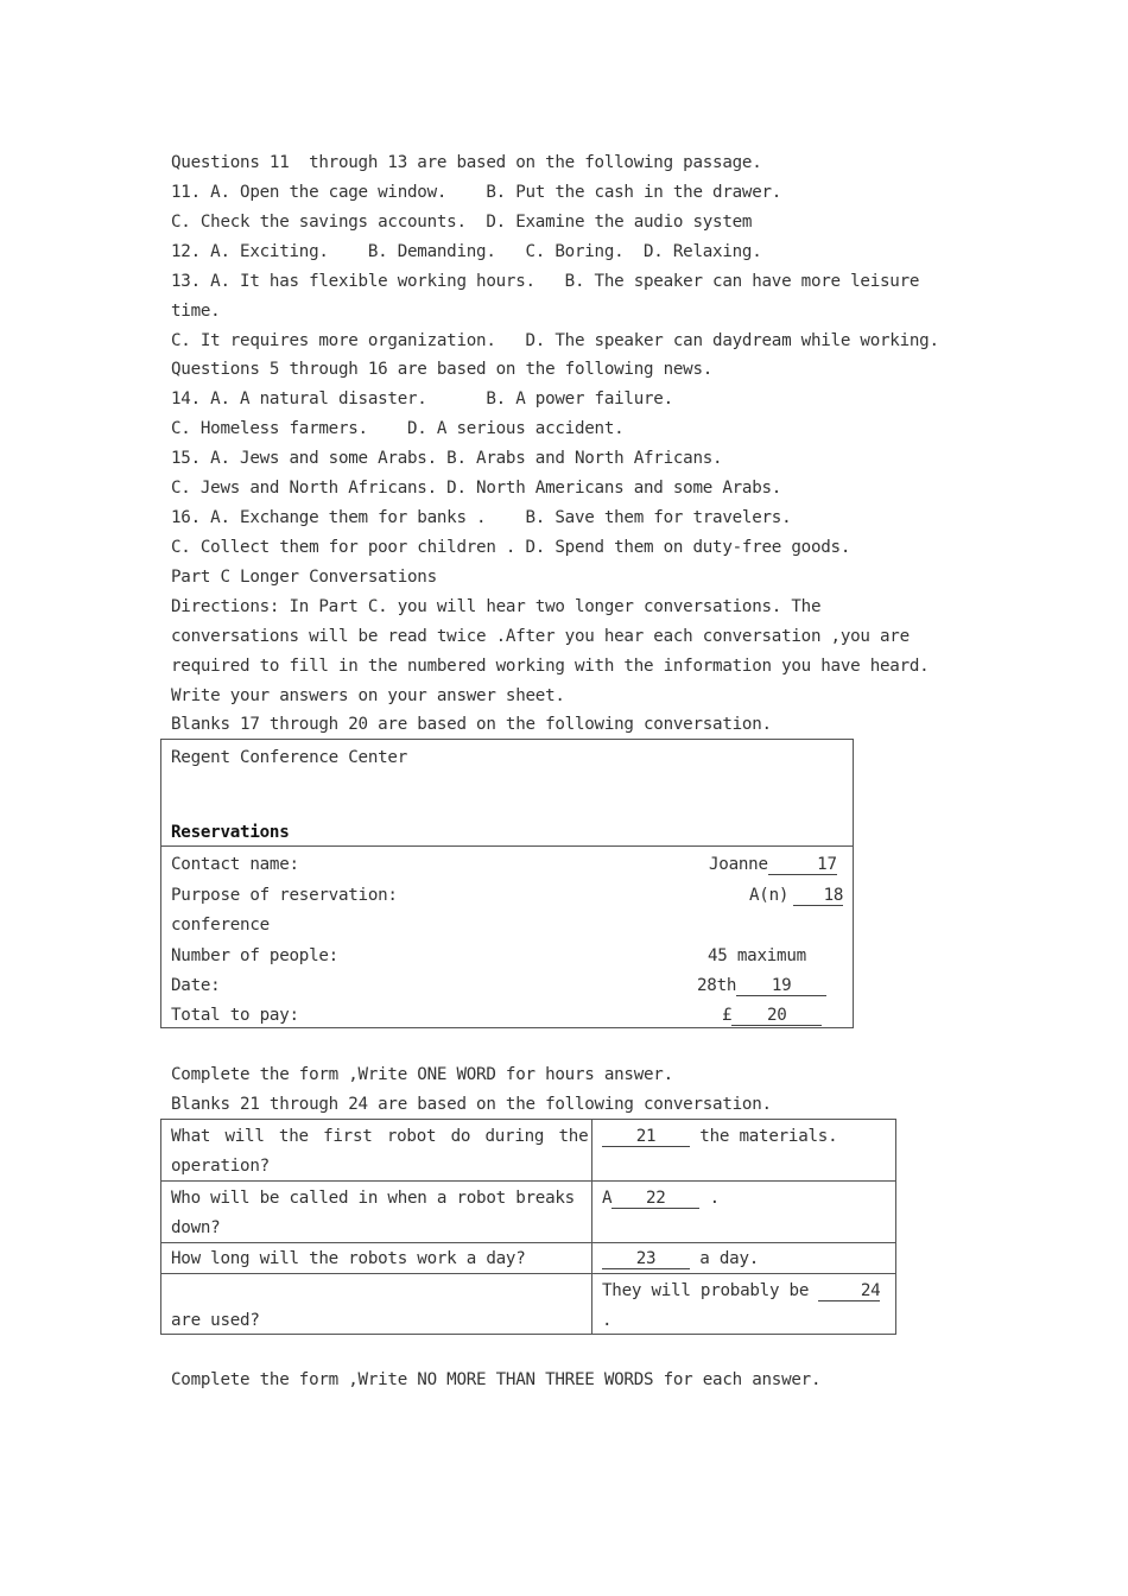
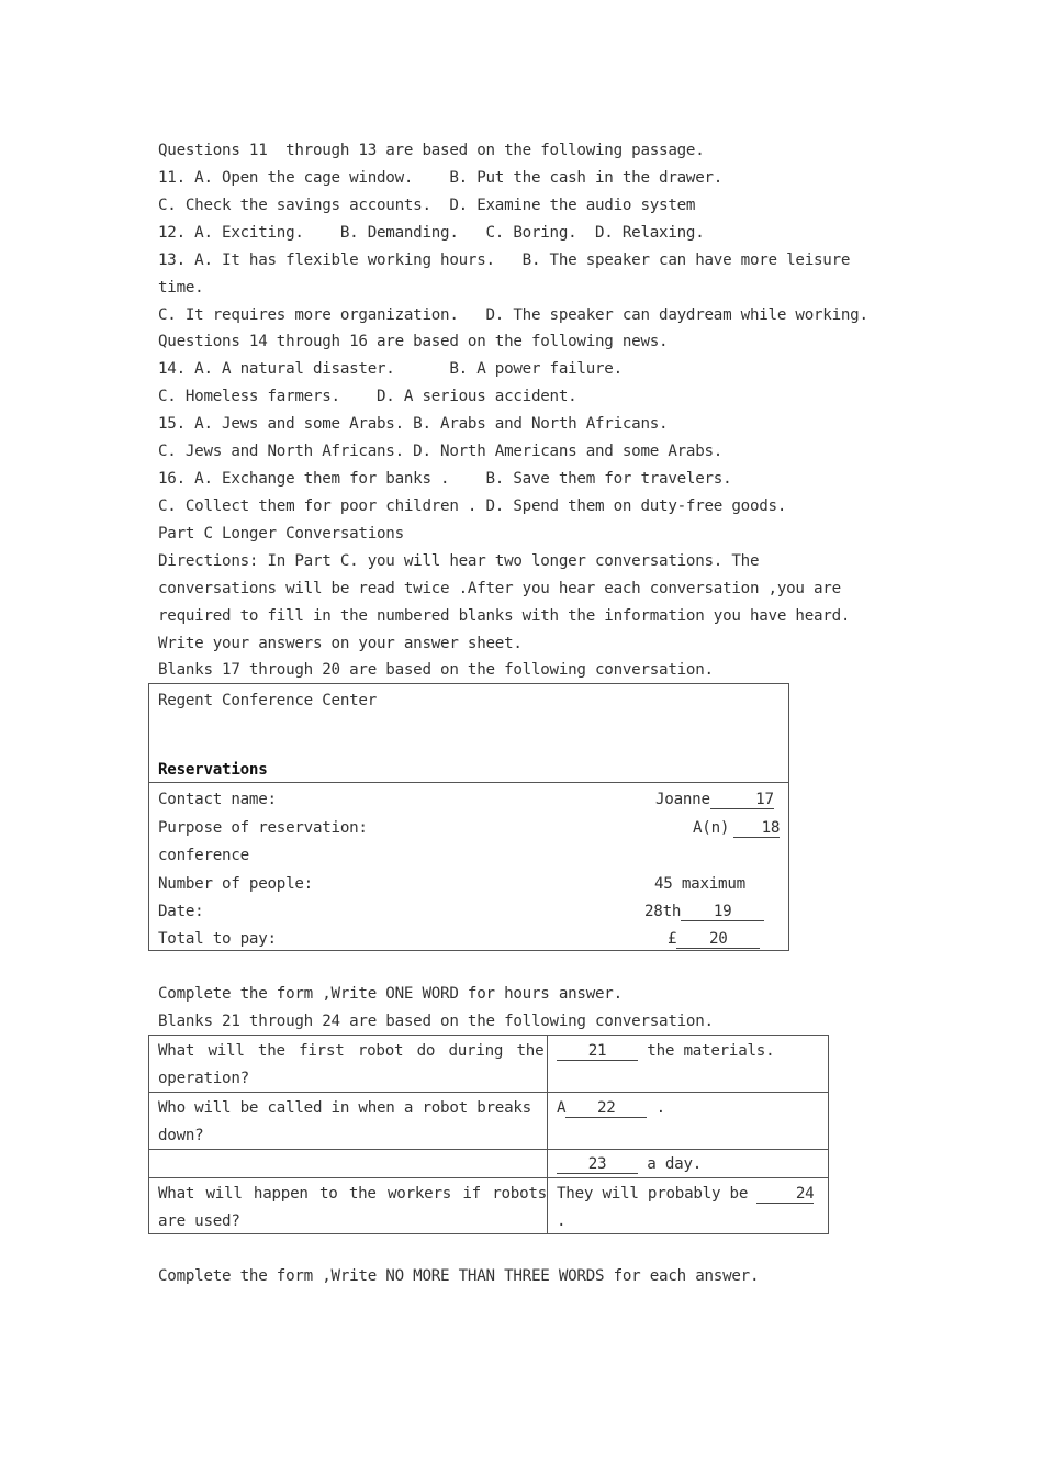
  Questions 11 through 13 are based on the following passage.
  11. A. Open the cage window. B. Put the cash in the drawer.
  C. Check the savings accounts. D. Examine the audio system
  12. A. Exciting. B. Demanding. C. Boring. D. Relaxing.
  13. A. It has flexible working hours. B. The speaker can have more leisure
  time.
  C. It requires more organization. D. The speaker can daydream while working.
- Questions 5 through 16 are based on the following news.
+ Questions 14 through 16 are based on the following news.
  14. A. A natural disaster. B. A power failure.
  C. Homeless farmers. D. A serious accident.
  15. A. Jews and some Arabs. B. Arabs and North Africans.
  C. Jews and North Africans. D. North Americans and some Arabs.
  16. A. Exchange them for banks . B. Save them for travelers.
  C. Collect them for poor children . D. Spend them on duty-free goods.
  Part C Longer Conversations
  Directions: In Part C. you will hear two longer conversations. The
  conversations will be read twice .After you hear each conversation ,you are
- required to fill in the numbered working with the information you have heard.
+ required to fill in the numbered blanks with the information you have heard.
  Write your answers on your answer sheet.
  Blanks 17 through 20 are based on the following conversation.
  Regent Conference Center
  Reservations
  Contact name:
  Joanne 17
  Purpose of reservation:
  A(n) 18
  conference
  Number of people:
  45 maximum
  Date:
  28th 19
  Total to pay:
  £ 20
  Complete the form ,Write ONE WORD for hours answer.
  Blanks 21 through 24 are based on the following conversation.
  What will the first robot do during the
  operation?
  21 the materials.
  Who will be called in when a robot breaks
  down?
  A 22 .
- How long will the robots work a day?
  23 a day.
+ What will happen to the workers if robots
  are used?
  They will probably be 24
  .
  Complete the form ,Write NO MORE THAN THREE WORDS for each answer.
